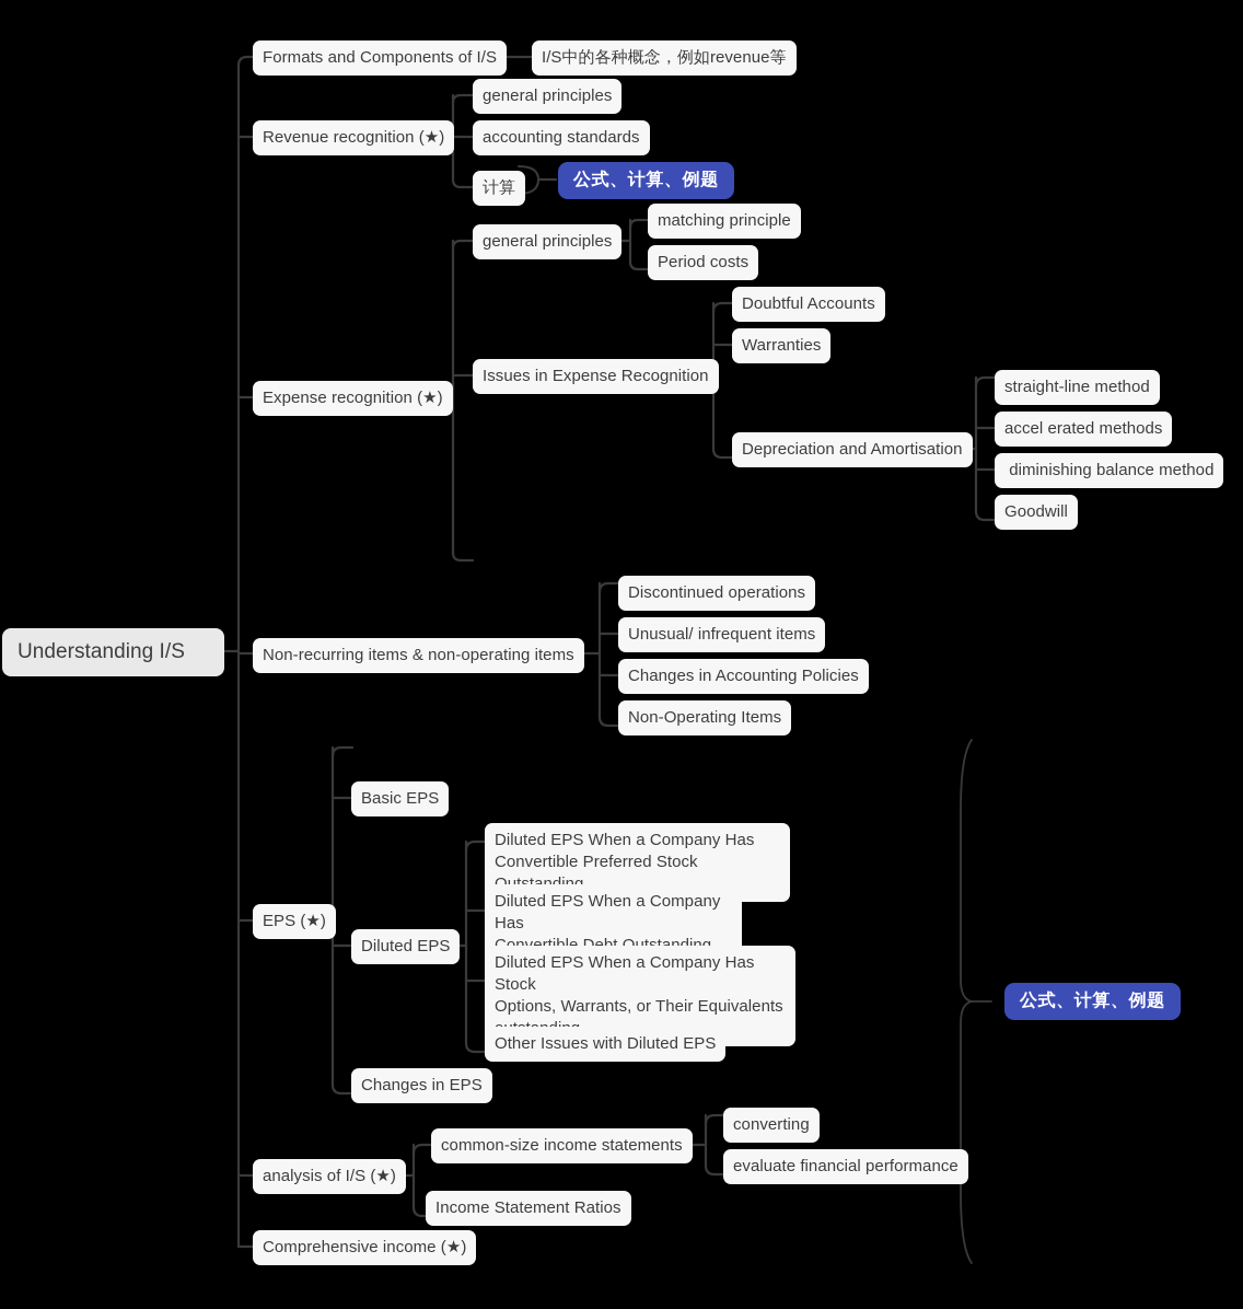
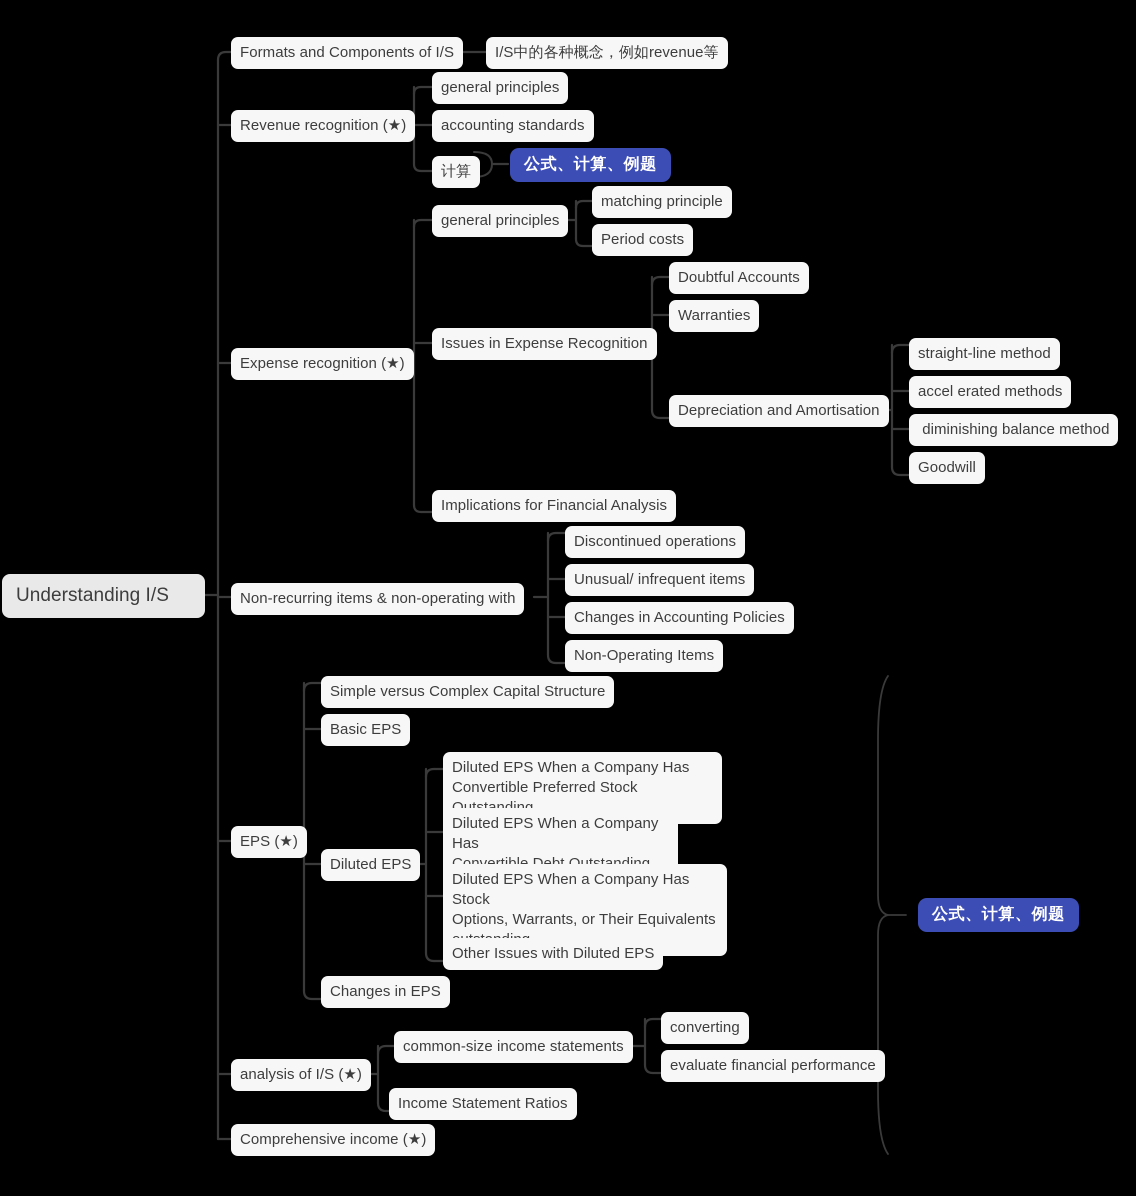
  Understanding I/S
  Formats and Components of I/S
  I/S中的各种概念，例如revenue等
  Revenue recognition (★)
  general principles
  accounting standards
  计算
  公式、计算、例题
  Expense recognition (★)
  general principles
  matching principle
  Period costs
  Issues in Expense Recognition
  Doubtful Accounts
  Warranties
  Depreciation and Amortisation
  straight-line method
  accel erated methods
  diminishing balance method
  Goodwill
+ Implications for Financial Analysis
- Non-recurring items & non-operating items
+ Non-recurring items & non-operating with
  Discontinued operations
  Unusual/ infrequent items
  Changes in Accounting Policies
  Non-Operating Items
  EPS (★)
+ Simple versus Complex Capital Structure
  Basic EPS
  Diluted EPS
  Diluted EPS When a Company Has
  Diluted EPS When a Company Has
  Diluted EPS When a Company Has Stock
  Options, Warrants, or Their Equivalents
  Other Issues with Diluted EPS
  Changes in EPS
  analysis of I/S (★)
  common-size income statements
  converting
  evaluate financial performance
  Income Statement Ratios
  Comprehensive income (★)
  公式、计算、例题
